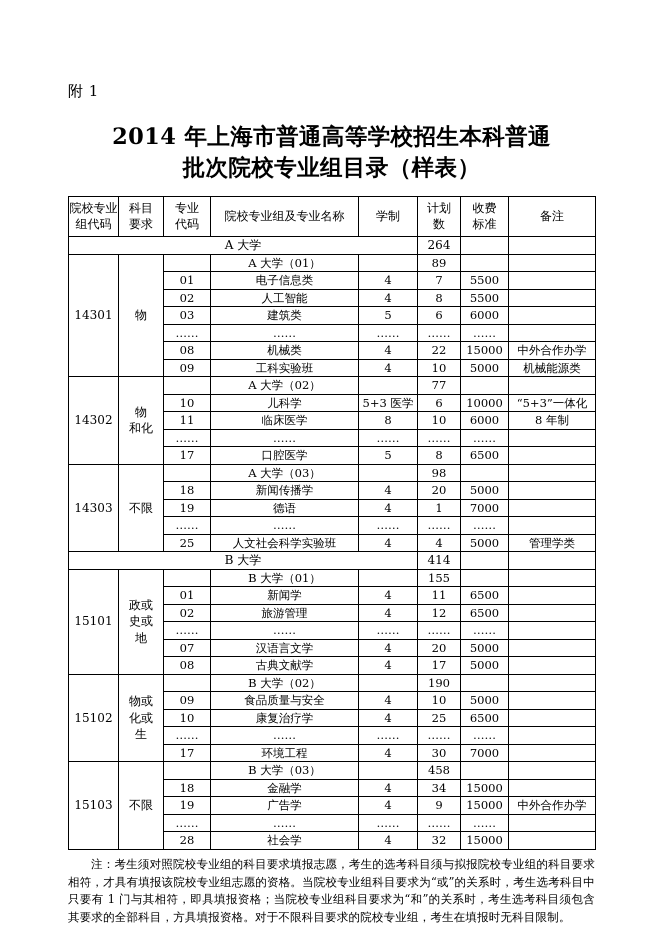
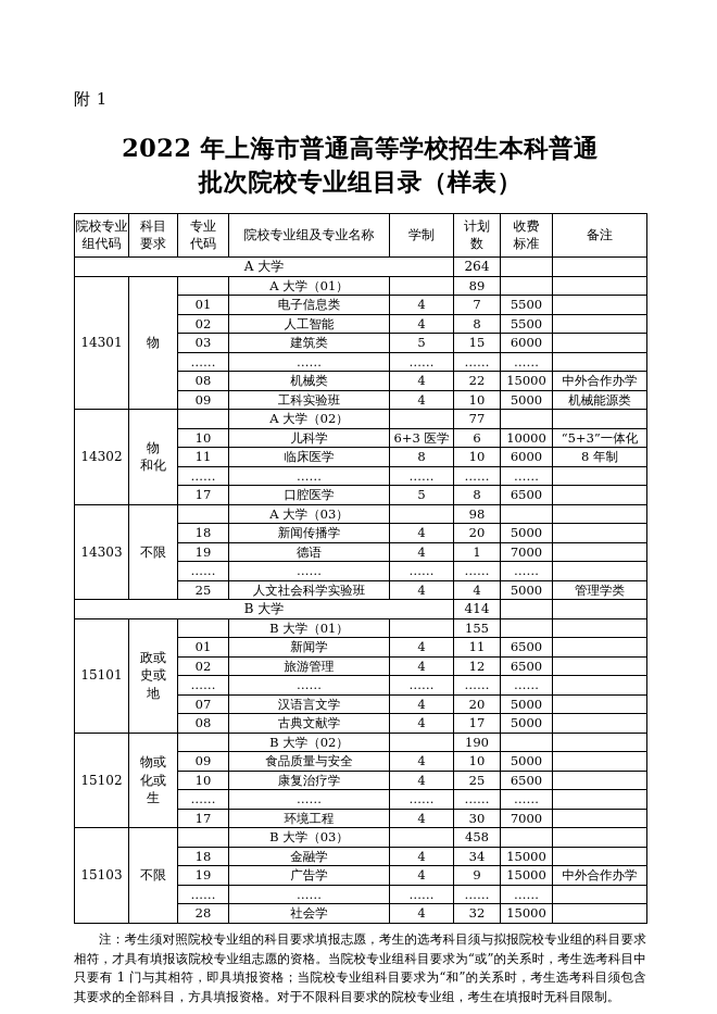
  附 1
- 2014 年上海市普通高等学校招生本科普通
+ 2022 年上海市普通高等学校招生本科普通
  批次院校专业组目录（样表）
  院校专业 组代码	科目 要求	专业 代码	院校专业组及专业名称	学制	计划 数	收费 标准	备注
  A 大学	264
  14301	物		A 大学（01）		89
  01	电子信息类	4	7	5500
  02	人工智能	4	8	5500
- 03	建筑类	5	6	6000
+ 03	建筑类	5	15	6000
  ……	……	……	……	……
  08	机械类	4	22	15000	中外合作办学
  09	工科实验班	4	10	5000	机械能源类
  14302	物和化		A 大学（02）		77
- 10	儿科学	5+3 医学	6	10000	“5+3”一体化
+ 10	儿科学	6+3 医学	6	10000	“5+3”一体化
  11	临床医学	8	10	6000	8 年制
  ……	……	……	……	……
  17	口腔医学	5	8	6500
  14303	不限		A 大学（03）		98
  18	新闻传播学	4	20	5000
  19	德语	4	1	7000
  ……	……	……	……	……
  25	人文社会科学实验班	4	4	5000	管理学类
  B 大学	414
  15101	政或史或地		B 大学（01）		155
  01	新闻学	4	11	6500
  02	旅游管理	4	12	6500
  ……	……	……	……	……
  07	汉语言文学	4	20	5000
  08	古典文献学	4	17	5000
  15102	物或化或生		B 大学（02）		190
  09	食品质量与安全	4	10	5000
  10	康复治疗学	4	25	6500
  ……	……	……	……	……
  17	环境工程	4	30	7000
  15103	不限		B 大学（03）		458
  18	金融学	4	34	15000
  19	广告学	4	9	15000	中外合作办学
  ……	……	……	……	……
  28	社会学	4	32	15000
  注：考生须对照院校专业组的科目要求填报志愿，考生的选考科目须与拟报院校专业组的科目要求相符，才具有填报该院校专业组志愿的资格。当院校专业组科目要求为“或”的关系时，考生选考科目中只要有 1 门与其相符，即具填报资格；当院校专业组科目要求为“和”的关系时，考生选考科目须包含其要求的全部科目，方具填报资格。对于不限科目要求的院校专业组，考生在填报时无科目限制。
